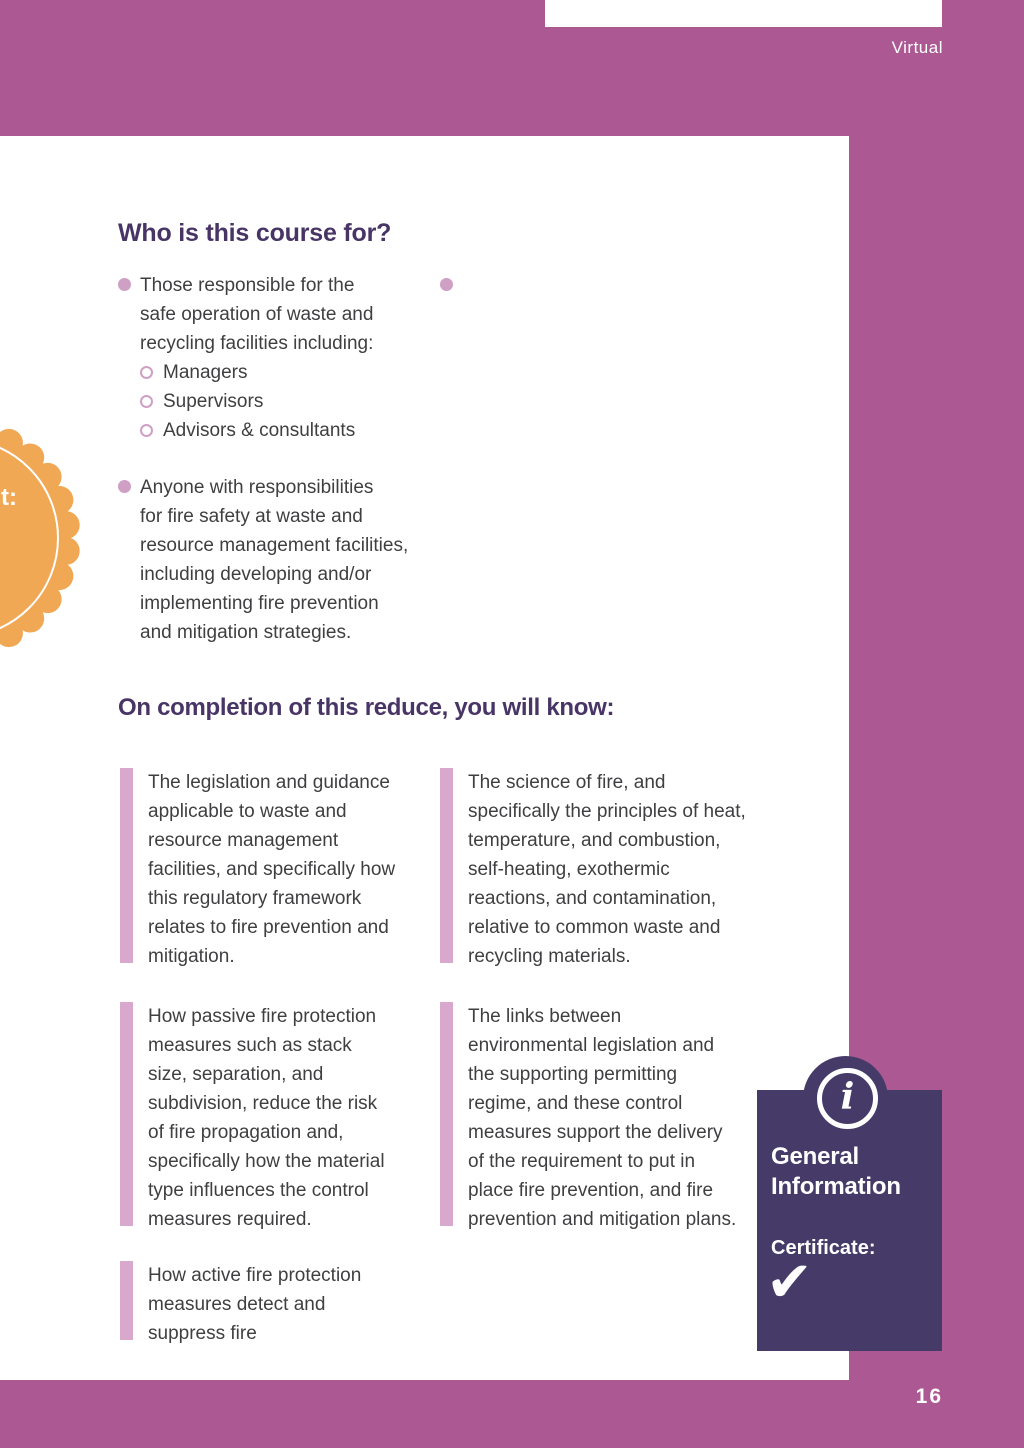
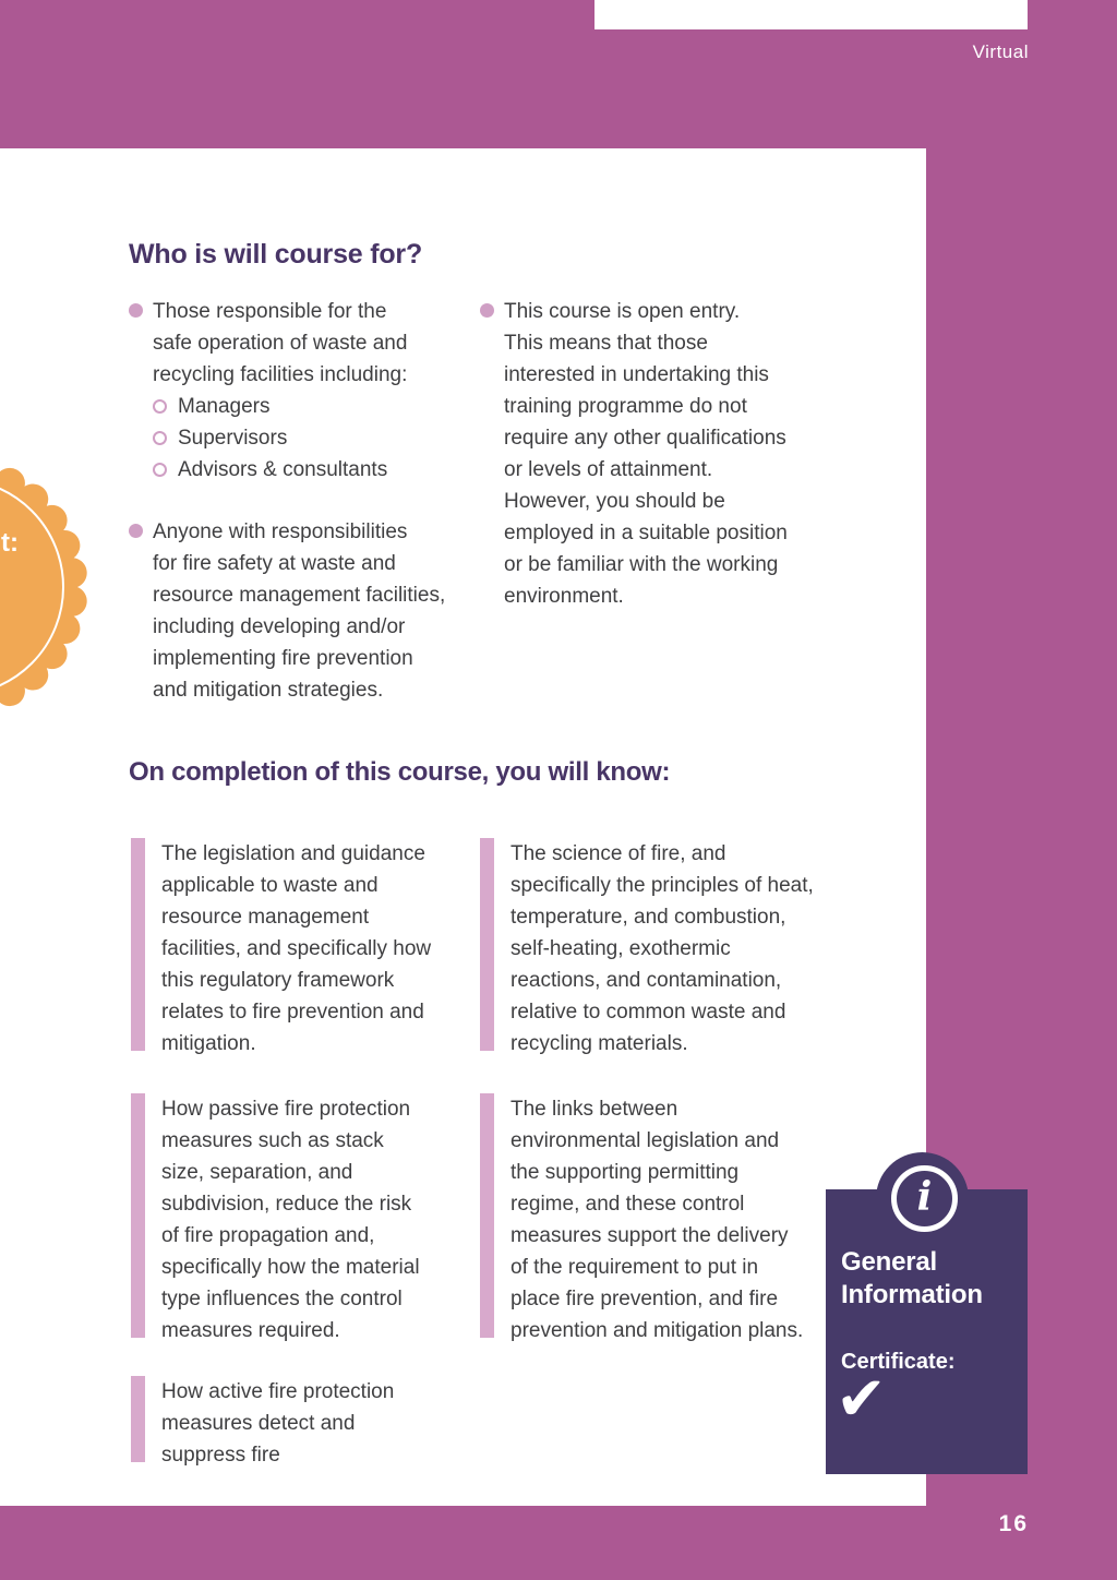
  Virtual
  t:
- Who is this course for?
+ Who is will course for?
  Those responsible for the
  safe operation of waste and
  recycling facilities including:
  Managers
  Supervisors
  Advisors & consultants
  Anyone with responsibilities
  for fire safety at waste and
  resource management facilities,
  including developing and/or
  implementing fire prevention
  and mitigation strategies.
+ This course is open entry.
+ This means that those
+ interested in undertaking this
+ training programme do not
+ require any other qualifications
+ or levels of attainment.
+ However, you should be
+ employed in a suitable position
+ or be familiar with the working
+ environment.
- On completion of this reduce, you will know:
+ On completion of this course, you will know:
  The legislation and guidance
  applicable to waste and
  resource management
  facilities, and specifically how
  this regulatory framework
  relates to fire prevention and
  mitigation.
  The science of fire, and
  specifically the principles of heat,
  temperature, and combustion,
  self-heating, exothermic
  reactions, and contamination,
  relative to common waste and
  recycling materials.
  How passive fire protection
  measures such as stack
  size, separation, and
  subdivision, reduce the risk
  of fire propagation and,
  specifically how the material
  type influences the control
  measures required.
  The links between
  environmental legislation and
  the supporting permitting
  regime, and these control
  measures support the delivery
  of the requirement to put in
  place fire prevention, and fire
  prevention and mitigation plans.
  How active fire protection
  measures detect and
  suppress fire
  i
  General
  Information
  Certificate:
  ✔
  16
